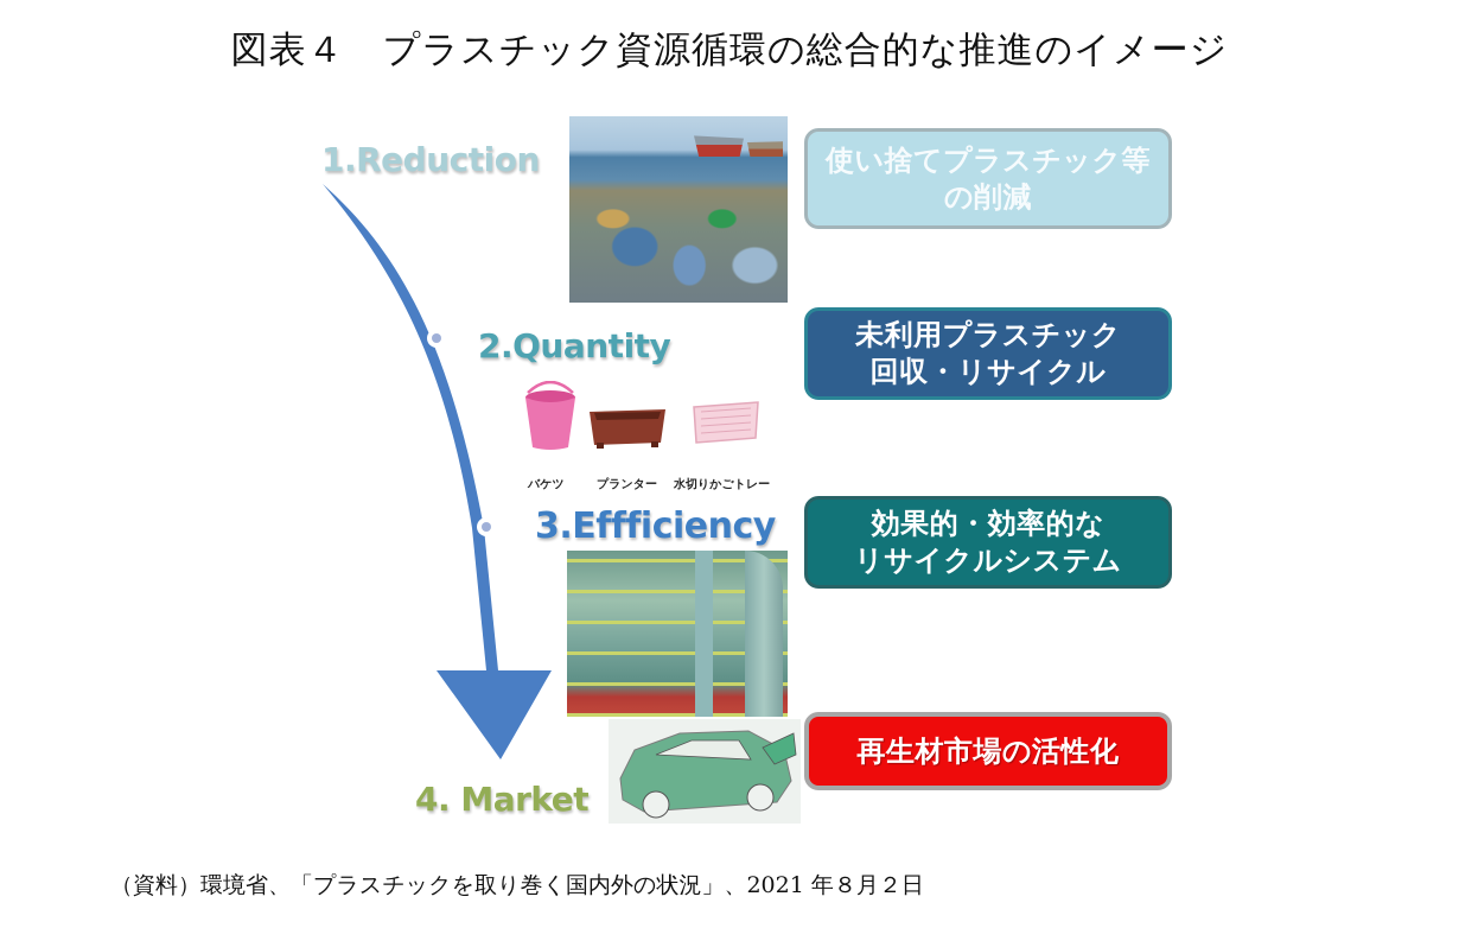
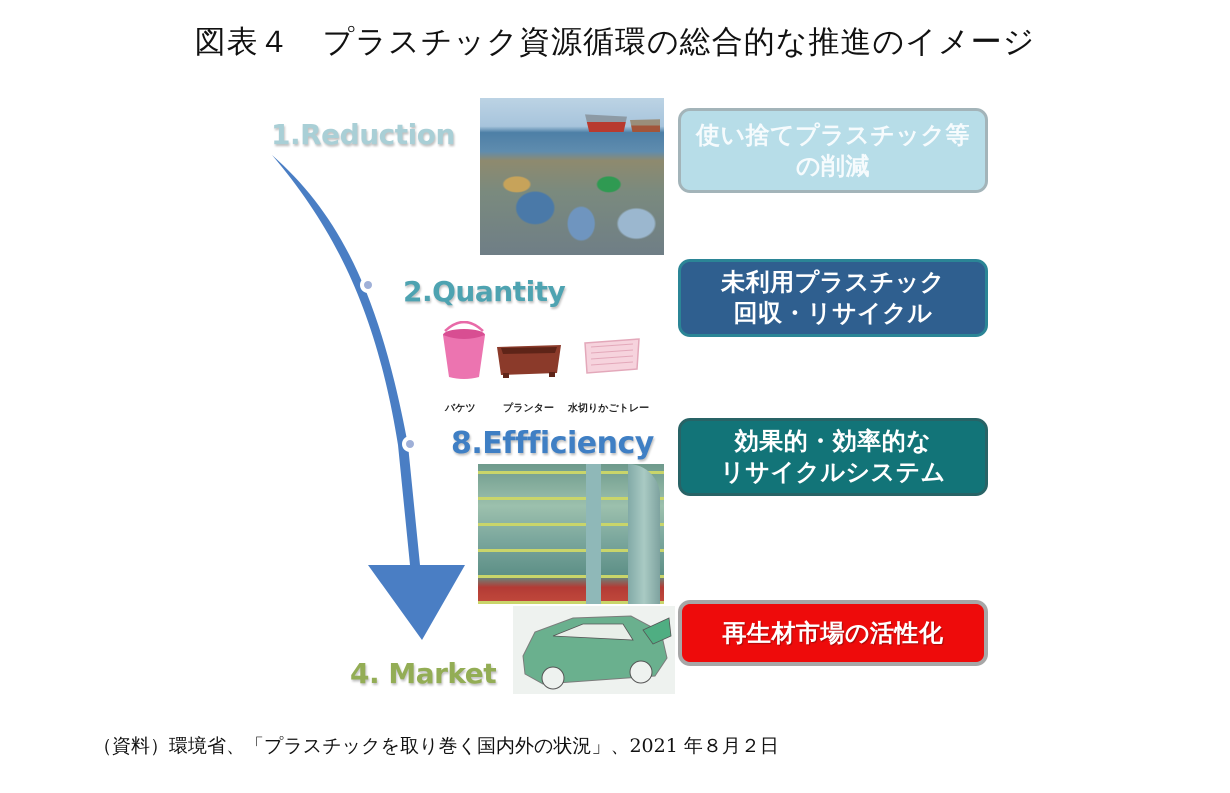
  図表４ プラスチック資源循環の総合的な推進のイメージ
  1.Reduction
  2.Quantity
- 3.Effficiency
+ 8.Effficiency
  4. Market
  バケツ
  プランター
  水切りかごトレー
  使い捨てプラスチック等
  の削減
  未利用プラスチック
  回収・リサイクル
  効果的・効率的な
  リサイクルシステム
  再生材市場の活性化
  （資料）環境省、「プラスチックを取り巻く国内外の状況」、2021 年８月２日
